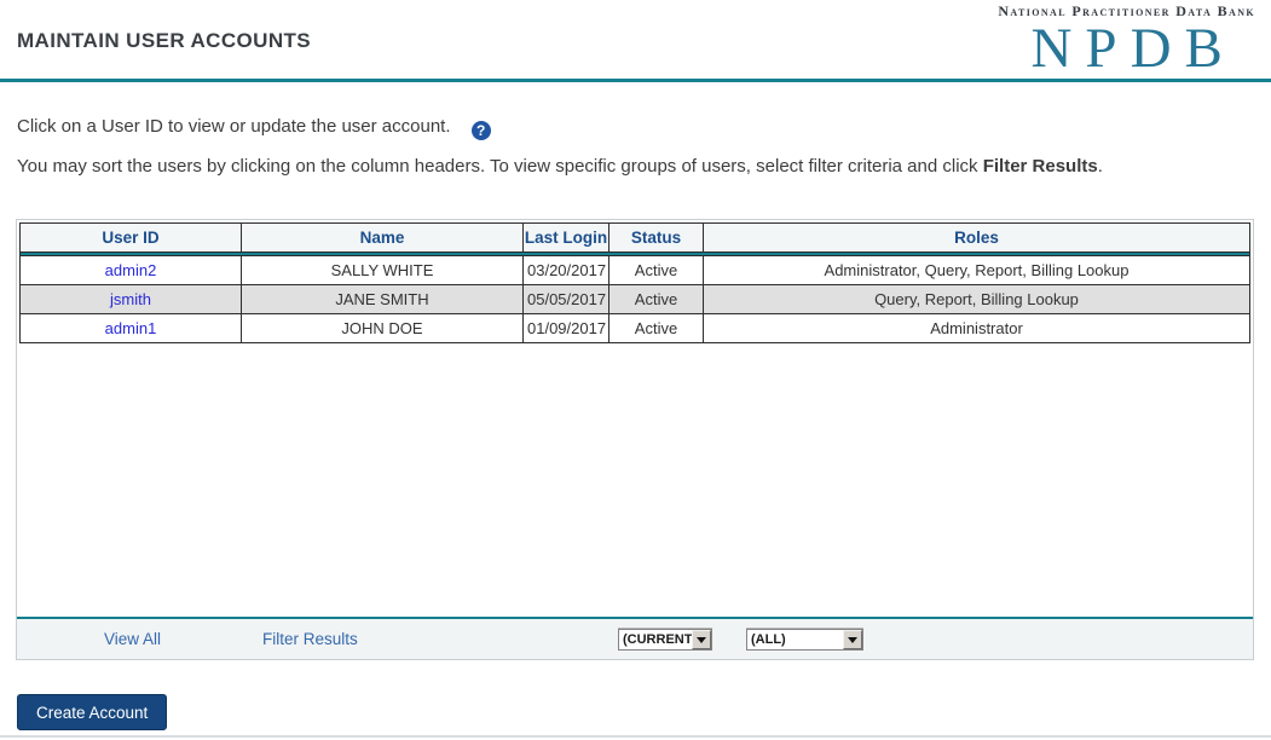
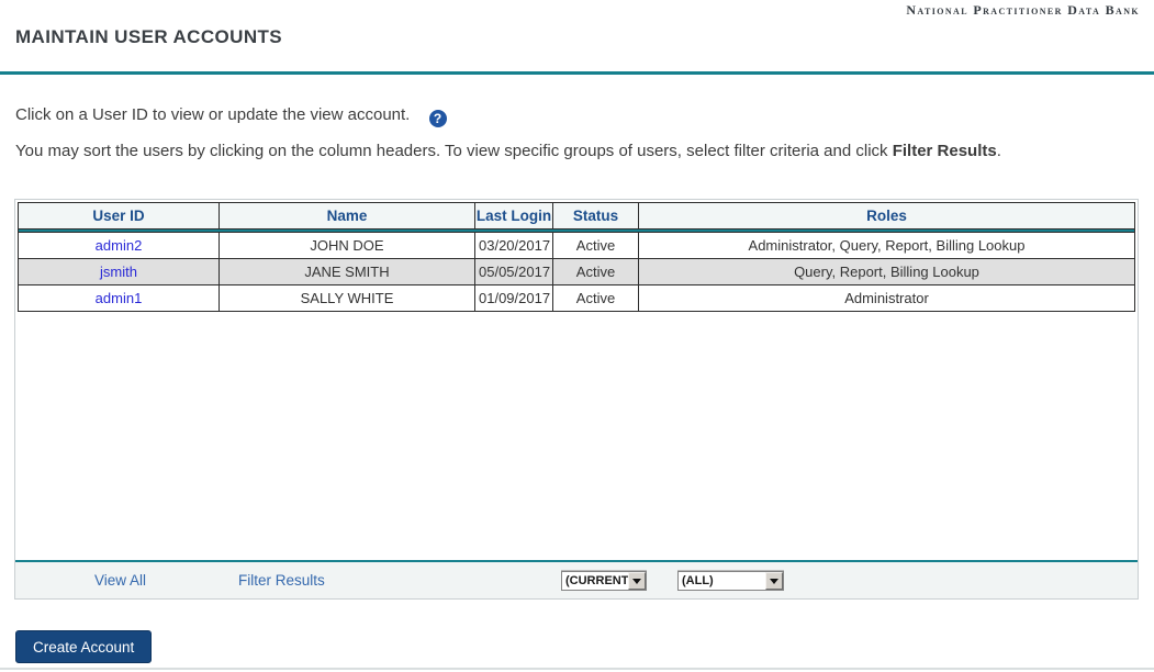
  MAINTAIN USER ACCOUNTS
  National Practitioner Data Bank
- NPDB
- Click on a User ID to view or update the user account. ?
+ Click on a User ID to view or update the view account. ?
  You may sort the users by clicking on the column headers. To view specific groups of users, select filter criteria and click Filter Results.
  User ID	Name	Last Login	Status	Roles
- admin2	SALLY WHITE	03/20/2017	Active	Administrator, Query, Report, Billing Lookup
+ admin2	JOHN DOE	03/20/2017	Active	Administrator, Query, Report, Billing Lookup
  jsmith	JANE SMITH	05/05/2017	Active	Query, Report, Billing Lookup
- admin1	JOHN DOE	01/09/2017	Active	Administrator
+ admin1	SALLY WHITE	01/09/2017	Active	Administrator
  View All
  Filter Results
  (CURRENT
  (ALL)
  Create Account
